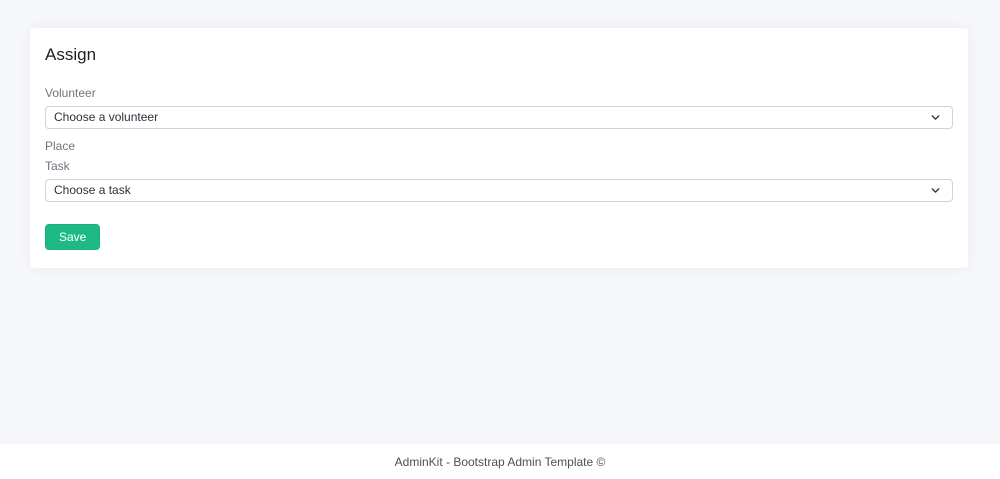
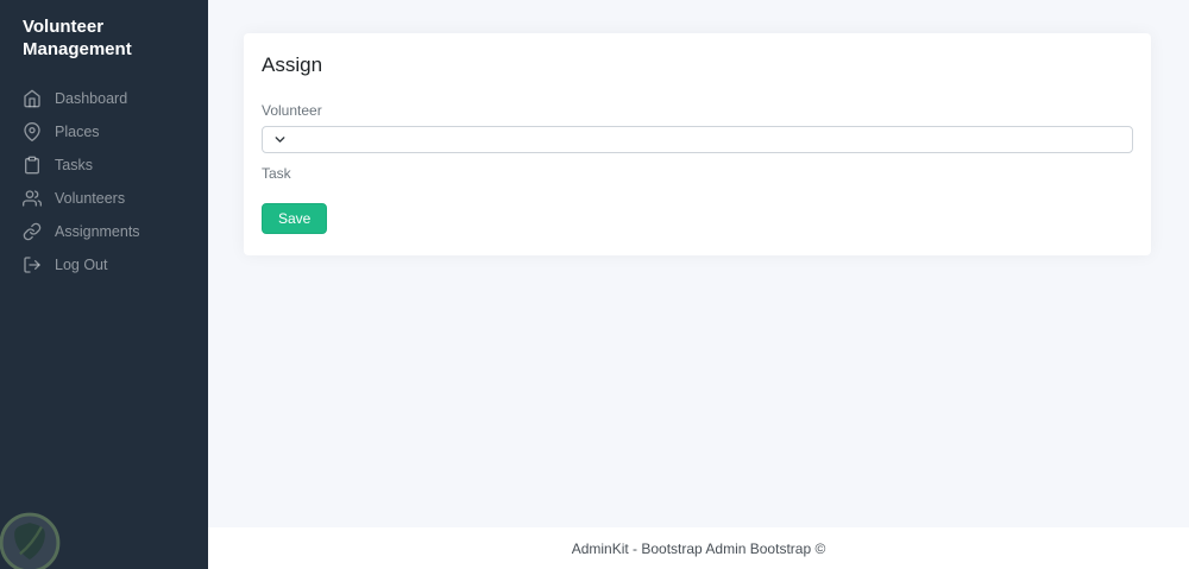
+ Volunteer Management
+ Dashboard
+ Places
+ Tasks
+ Volunteers
+ Assignments
+ Log Out
  Assign
  Volunteer
- Choose a volunteer
- Place
  Task
- Choose a task
  Save
- AdminKit - Bootstrap Admin Template ©
+ AdminKit - Bootstrap Admin Bootstrap ©
